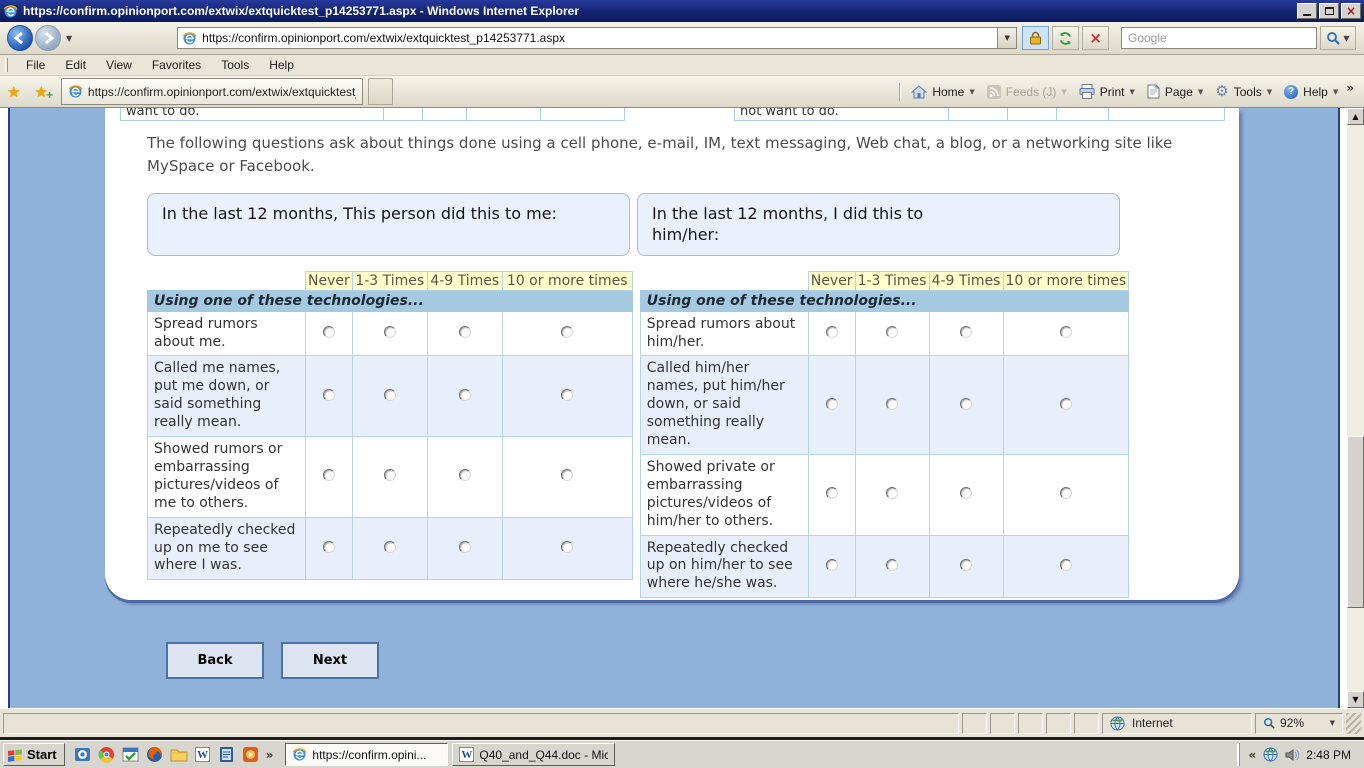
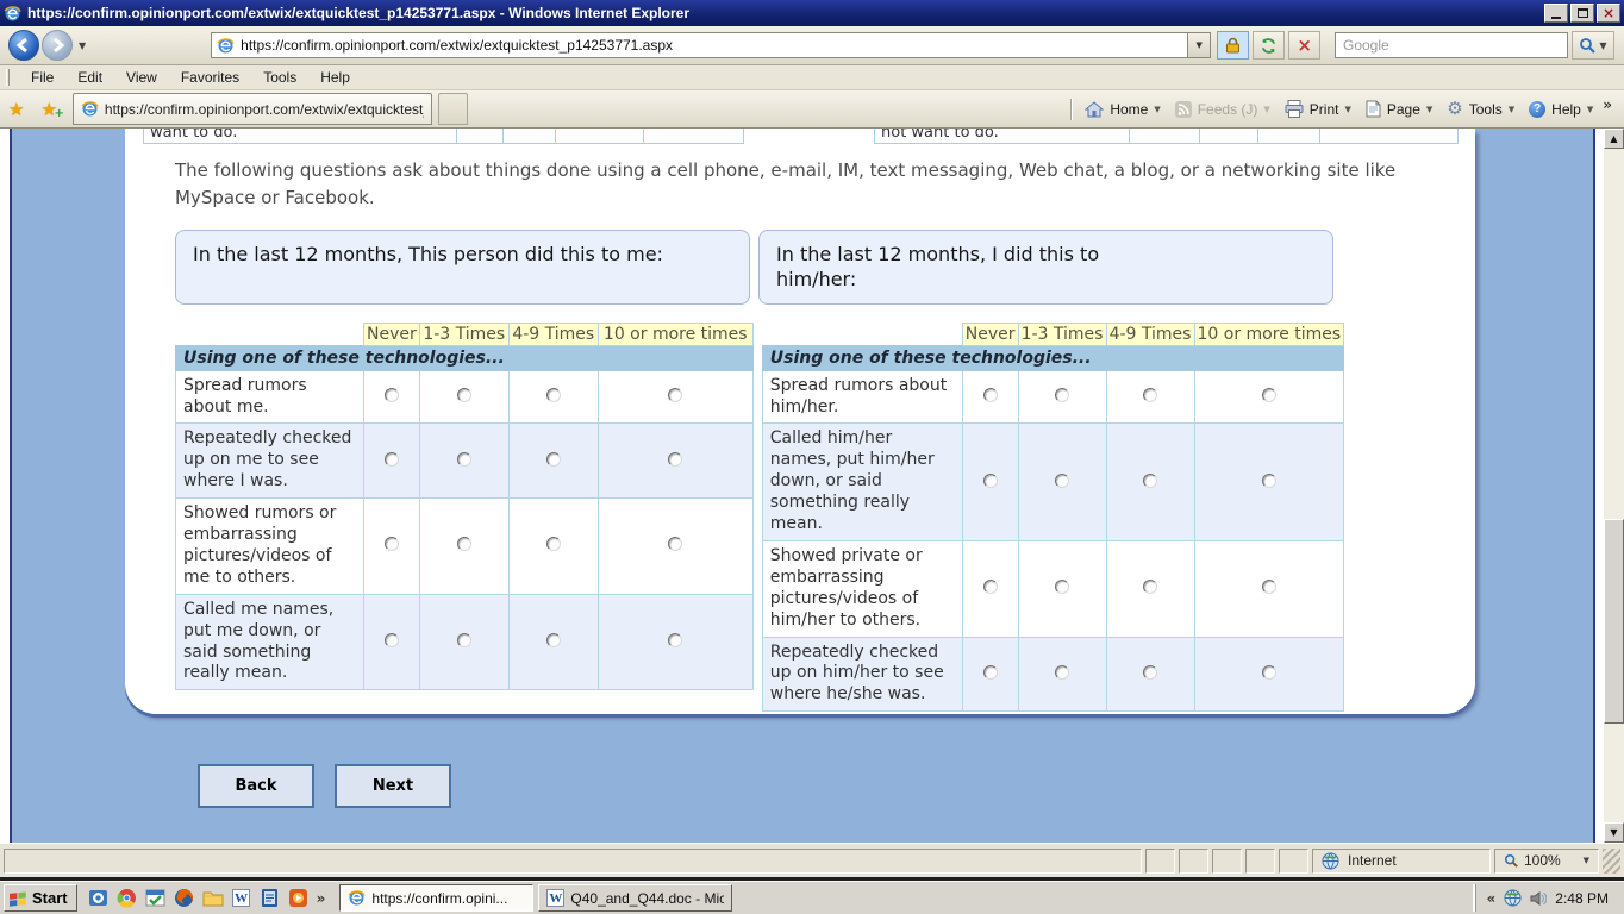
  https://confirm.opinionport.com/extwix/extquicktest_p14253771.aspx - Windows Internet Explorer
  ×
  ▼
  https://confirm.opinionport.com/extwix/extquicktest_p14253771.aspx
  ▼
  ×
  Google
  ▼
  File
  Edit
  View
  Favorites
  Tools
  Help
  ★
  ★
  +
  https://confirm.opinionport.com/extwix/extquicktest
  Home
  ▼
  Feeds (J)
  ▼
  Print
  ▼
  Page
  ▼
  ⚙
  Tools
  ▼
  ?
  Help
  ▼
  »
  want to do.
  not want to do.
  The following questions ask about things done using a cell phone, e-mail, IM, text messaging, Web chat, a blog, or a networking site like MySpace or Facebook.
  In the last 12 months, This person did this to me:
  In the last 12 months, I did this to him/her:
  	Never	1-3 Times	4-9 Times	10 or more times
  Using one of these technologies...
  Spread rumors about me.
- Called me names, put me down, or said something really mean.
+ Repeatedly checked up on me to see where I was.
  Showed rumors or embarrassing pictures/videos of me to others.
- Repeatedly checked up on me to see where I was.
+ Called me names, put me down, or said something really mean.
  	Never	1-3 Times	4-9 Times	10 or more times
  Using one of these technologies...
  Spread rumors about him/her.
  Called him/her names, put him/her down, or said something really mean.
  Showed private or embarrassing pictures/videos of him/her to others.
  Repeatedly checked up on him/her to see where he/she was.
  Back
  Next
  ▲
  ▼
  Internet
- 92%
+ 100%
  ▼
  Start
  W
  »
  https://confirm.opini...
  W
  Q40_and_Q44.doc - Mic
  «
  2:48 PM
